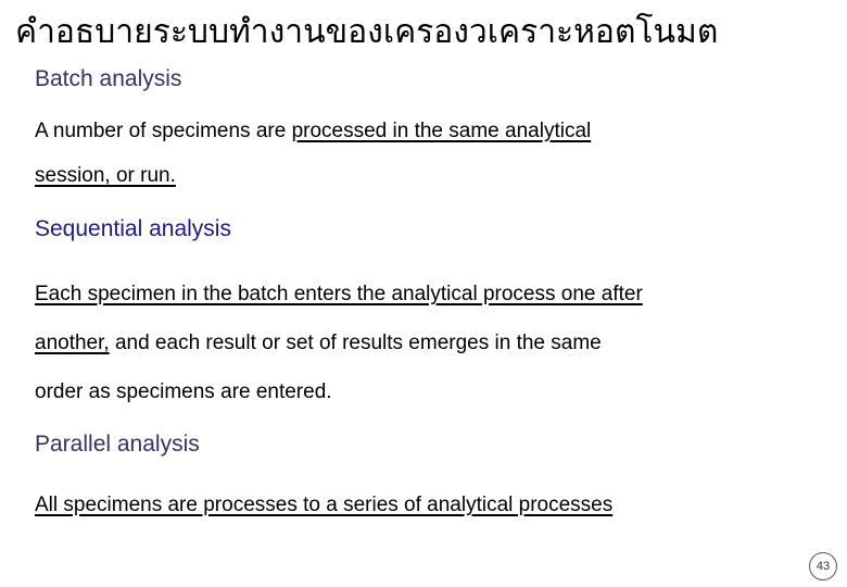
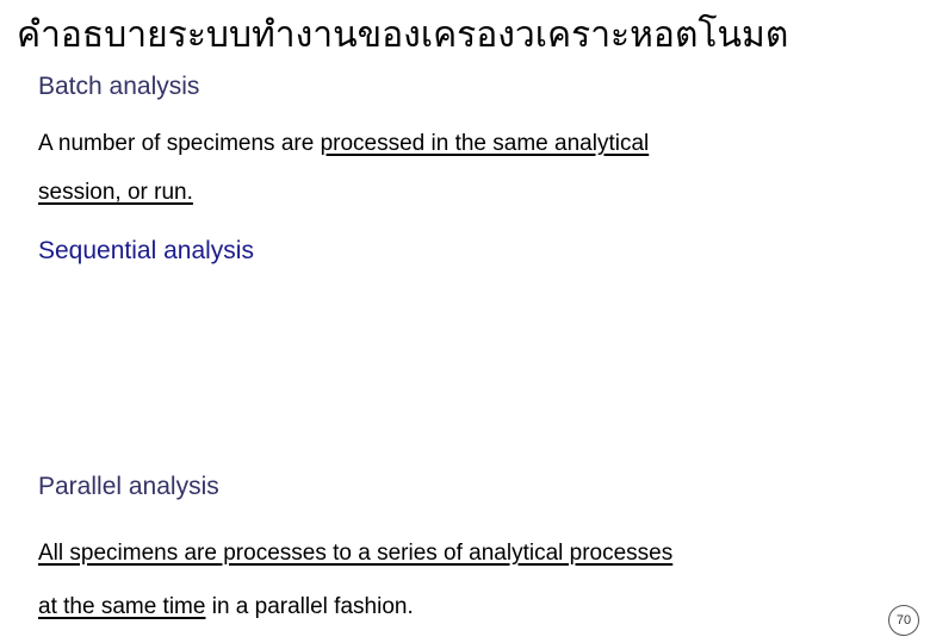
  คำอธบายระบบทำงานของเครองวเคราะหอตโนมต
  Batch analysis
  A number of specimens are processed in the same analytical
  session, or run.
  Sequential analysis
- Each specimen in the batch enters the analytical process one after
- another, and each result or set of results emerges in the same
- order as specimens are entered.
  Parallel analysis
  All specimens are processes to a series of analytical processes
+ at the same time in a parallel fashion.
- 43
+ 70
